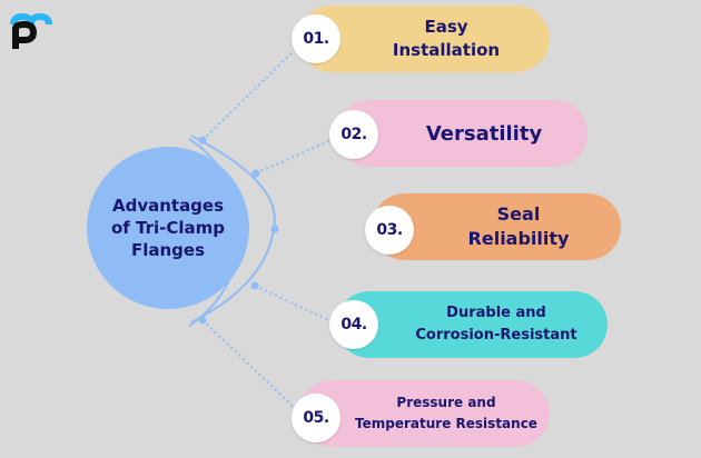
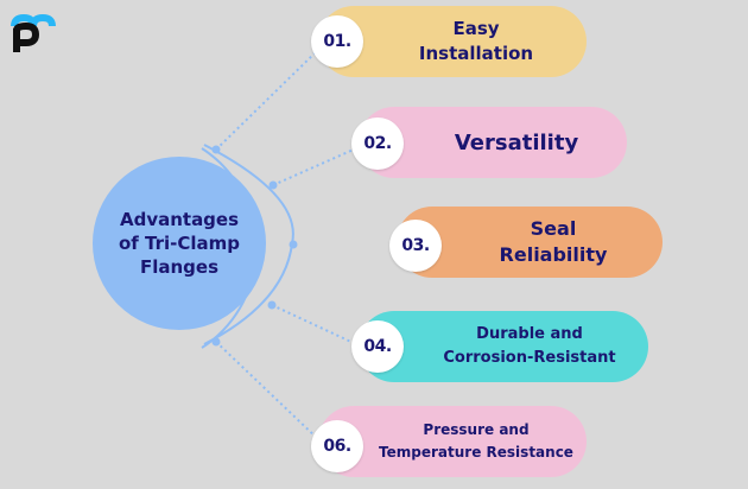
  Advantages
  of Tri-Clamp
  Flanges
  Easy
  Installation
  01.
  Versatility
  02.
  Seal
  Reliability
  03.
  Durable and
  Corrosion-Resistant
  04.
  Pressure and
  Temperature Resistance
- 05.
+ 06.
